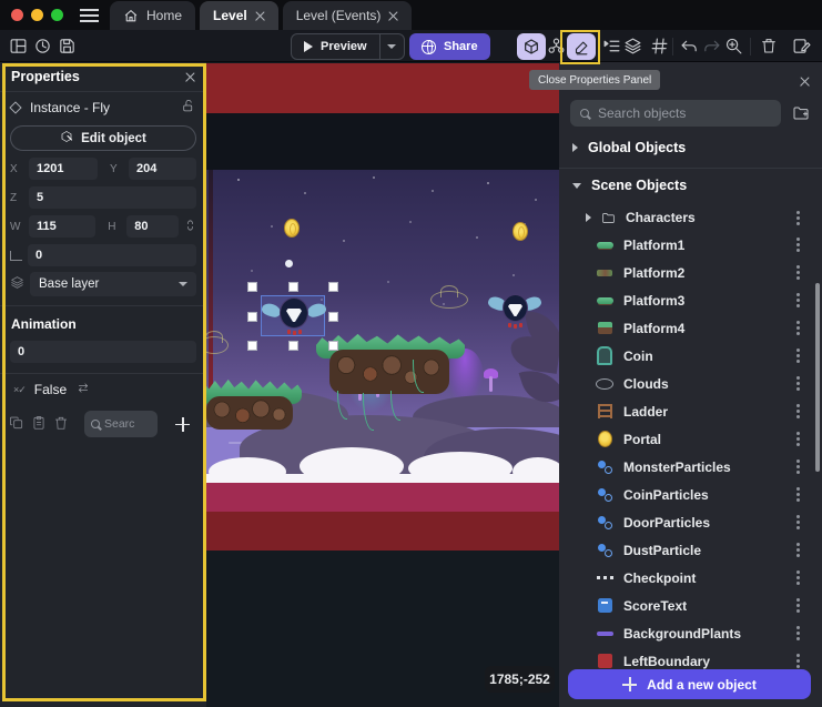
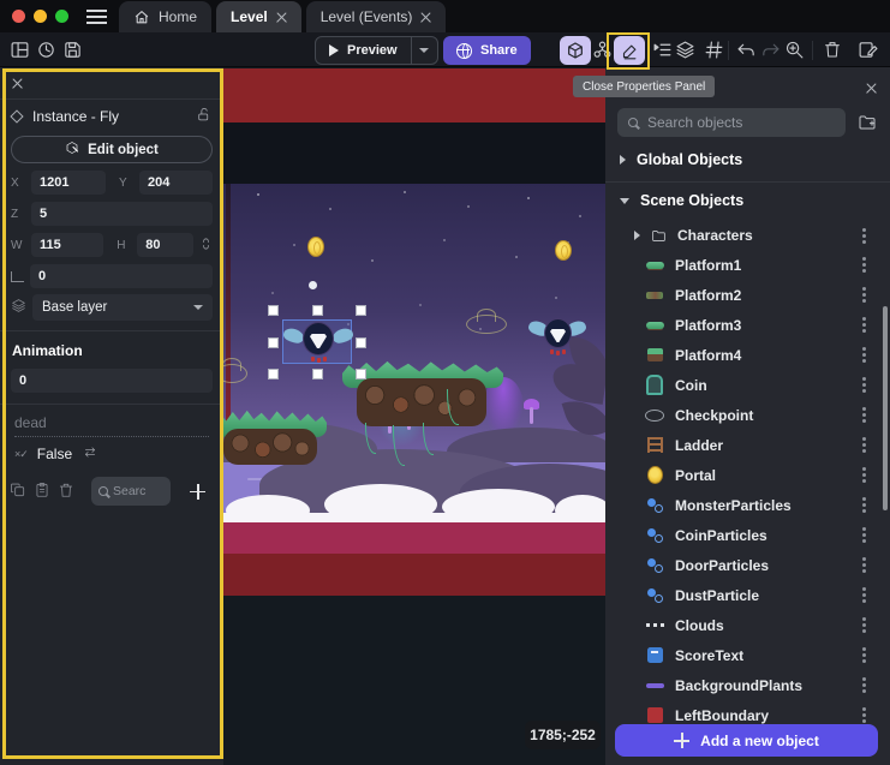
  Home
  Level
  Level (Events)
  Preview
  Share
- Properties
  Instance - Fly
  Edit object
  X
  1201
  Y
  204
  Z
  5
  W
  115
  H
  80
  0
  Base layer
  Animation
  0
+ dead
  ×✓
  False
  Searc
  1785;-252
  Search objects
  Global Objects
  Scene Objects
  Characters
  Platform1
  Platform2
  Platform3
  Platform4
  Coin
- Clouds
+ Checkpoint
  Ladder
  Portal
  MonsterParticles
  CoinParticles
  DoorParticles
  DustParticle
- Checkpoint
+ Clouds
  ScoreText
  BackgroundPlants
  LeftBoundary
  Add a new object
  Close Properties Panel
